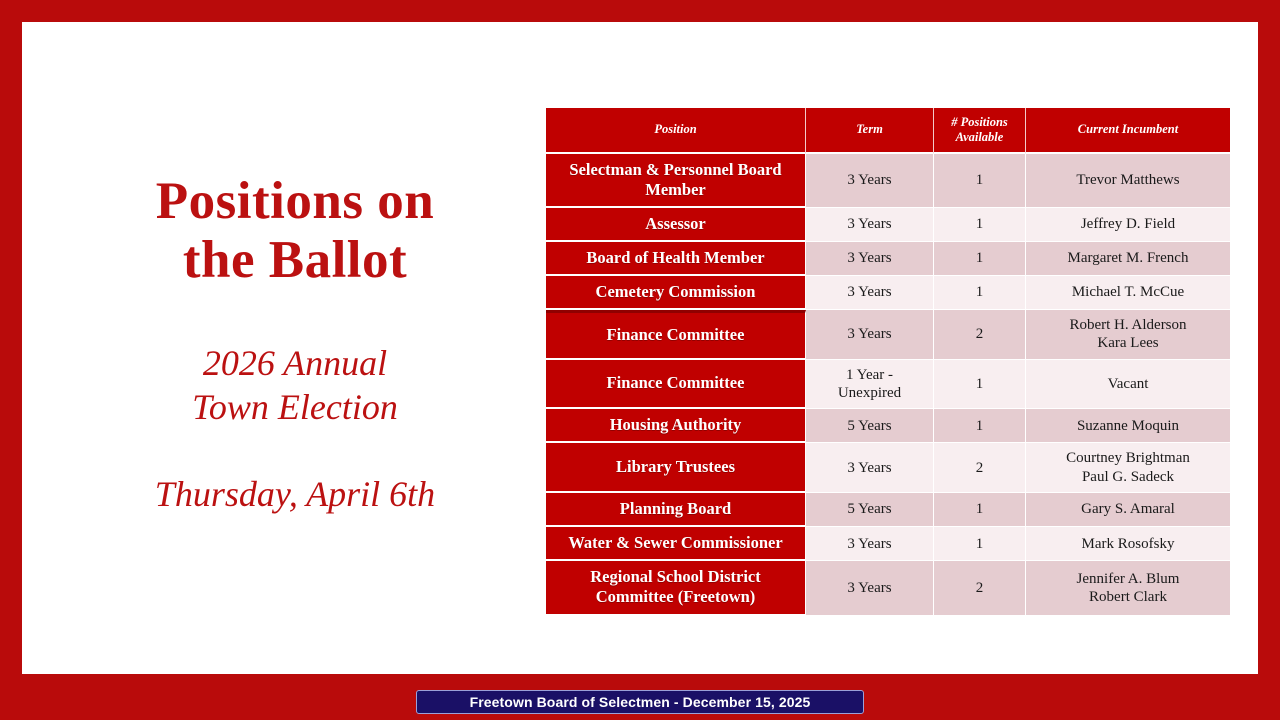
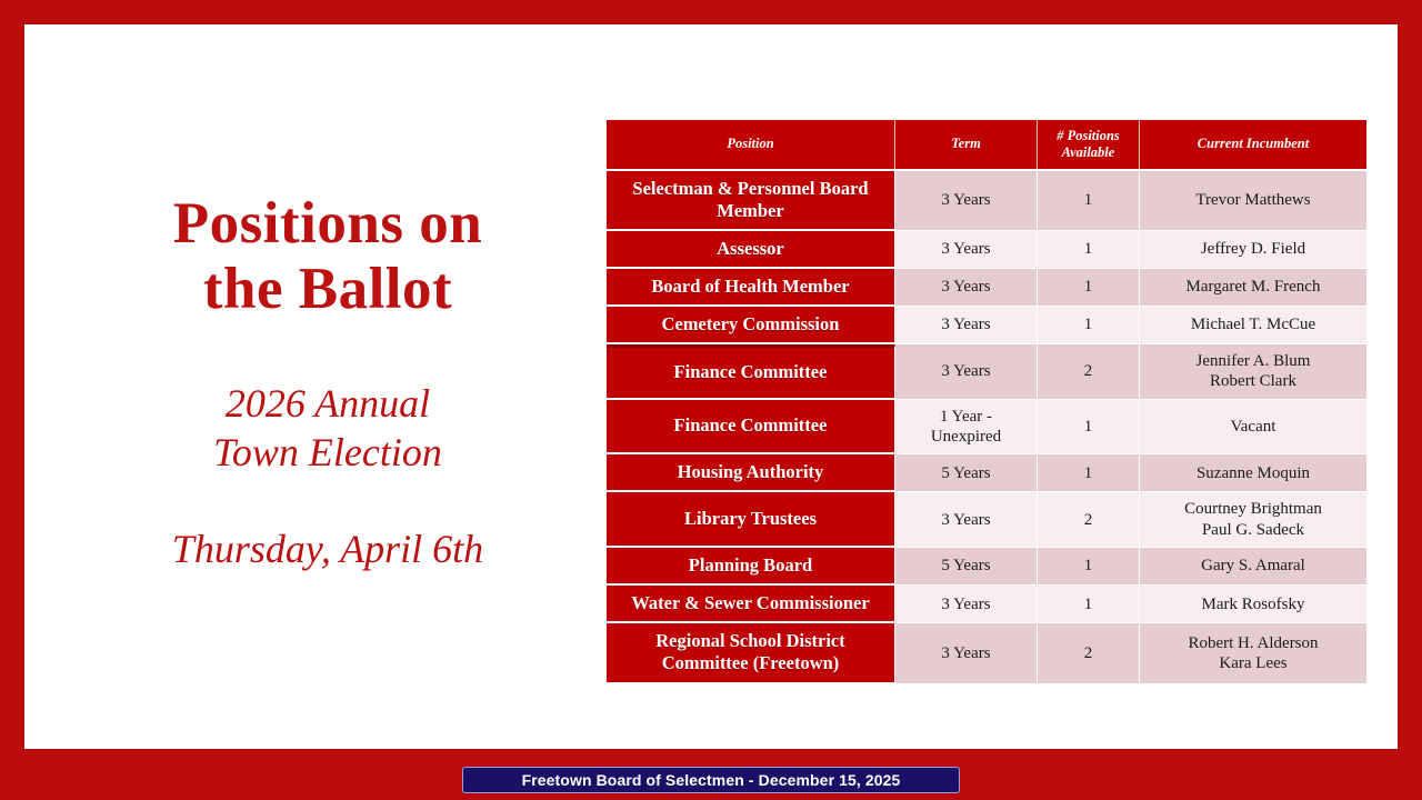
  Positions on
  the Ballot
  2026 Annual
  Town Election
  Thursday, April 6th
  Position	Term	# Positions Available	Current Incumbent
  Selectman & Personnel Board Member	3 Years	1	Trevor Matthews
  Assessor	3 Years	1	Jeffrey D. Field
  Board of Health Member	3 Years	1	Margaret M. French
  Cemetery Commission	3 Years	1	Michael T. McCue
- Finance Committee	3 Years	2	Robert H. Alderson Kara Lees
+ Finance Committee	3 Years	2	Jennifer A. Blum Robert Clark
  Finance Committee	1 Year - Unexpired	1	Vacant
  Housing Authority	5 Years	1	Suzanne Moquin
  Library Trustees	3 Years	2	Courtney Brightman Paul G. Sadeck
  Planning Board	5 Years	1	Gary S. Amaral
  Water & Sewer Commissioner	3 Years	1	Mark Rosofsky
- Regional School District Committee (Freetown)	3 Years	2	Jennifer A. Blum Robert Clark
+ Regional School District Committee (Freetown)	3 Years	2	Robert H. Alderson Kara Lees
  Freetown Board of Selectmen - December 15, 2025
